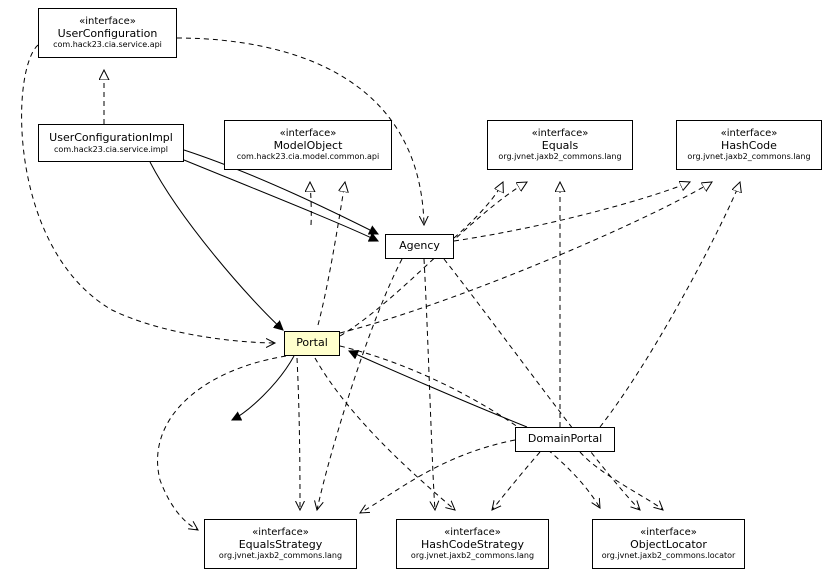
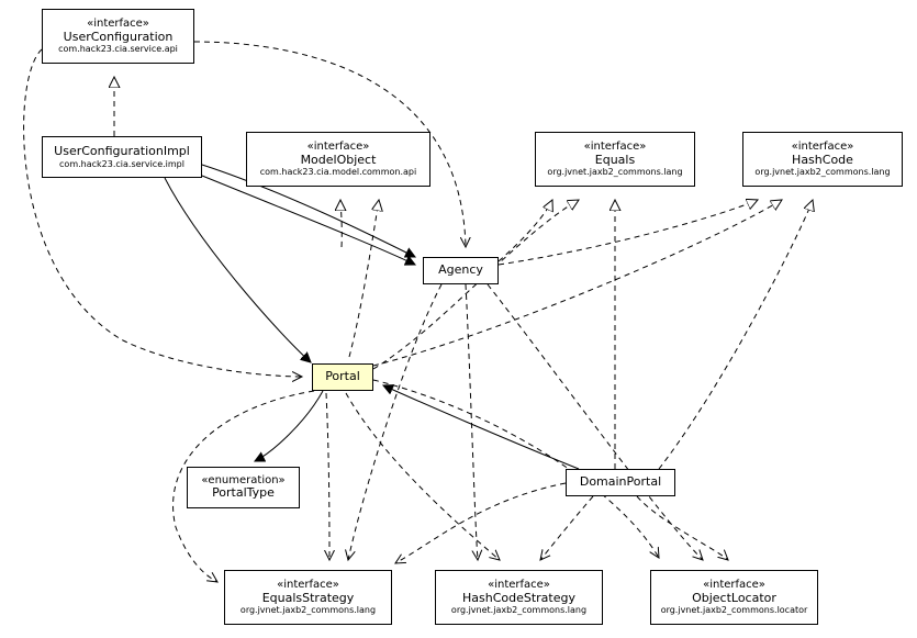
  «interface»
  UserConfiguration
  com.hack23.cia.service.api
  UserConfigurationImpl
  com.hack23.cia.service.impl
  «interface»
  ModelObject
  com.hack23.cia.model.common.api
  «interface»
  Equals
  org.jvnet.jaxb2_commons.lang
  «interface»
  HashCode
  org.jvnet.jaxb2_commons.lang
  Agency
  Portal
+ «enumeration»
+ PortalType
  DomainPortal
  «interface»
  EqualsStrategy
  org.jvnet.jaxb2_commons.lang
  «interface»
  HashCodeStrategy
  org.jvnet.jaxb2_commons.lang
  «interface»
  ObjectLocator
  org.jvnet.jaxb2_commons.locator
